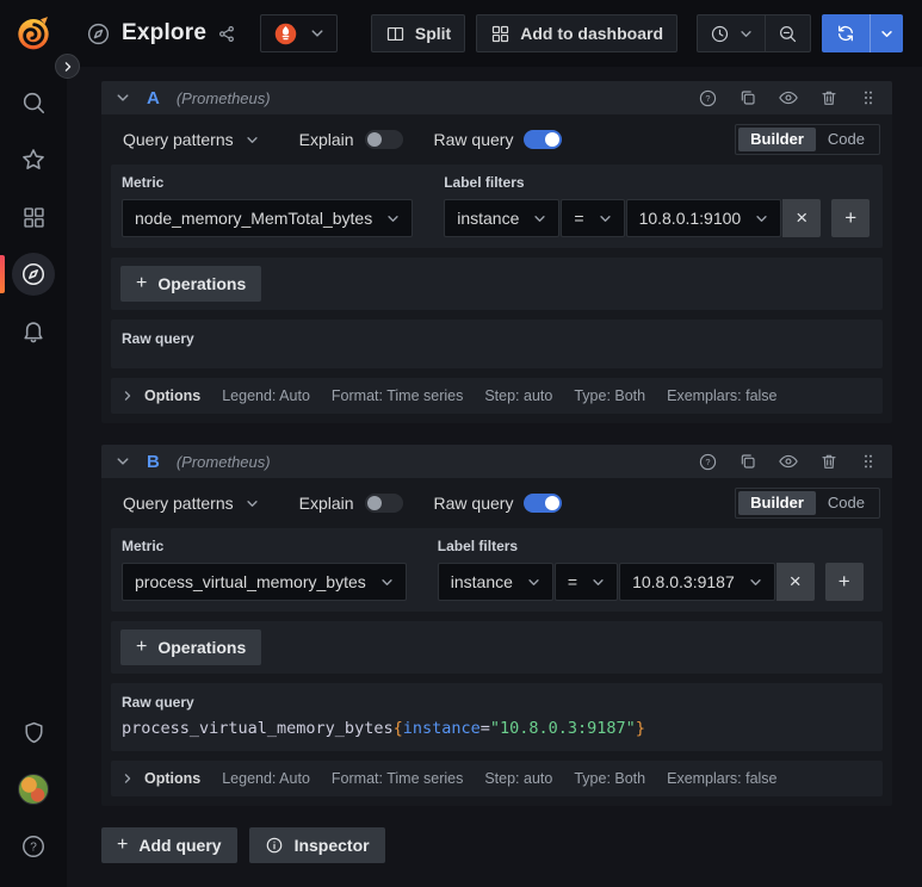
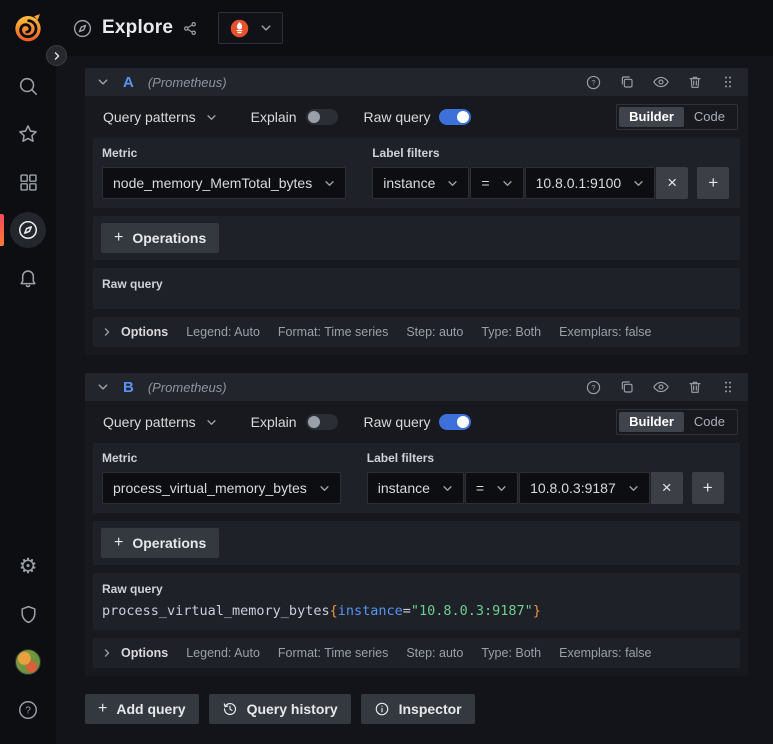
+ ⚙
  ?
  Explore
- Split
- Add to dashboard
  A
  (Prometheus)
  ?
  Query patterns
  Explain
  Raw query
  Builder
  Code
  Metric
  node_memory_MemTotal_bytes
  Label filters
  instance
  =
  10.8.0.1:9100
  ×
  +
  +
  Operations
  Raw query
  Options
  Legend: Auto
  Format: Time series
  Step: auto
  Type: Both
  Exemplars: false
  B
  (Prometheus)
  ?
  Query patterns
  Explain
  Raw query
  Builder
  Code
  Metric
  process_virtual_memory_bytes
  Label filters
  instance
  =
  10.8.0.3:9187
  ×
  +
  +
  Operations
  Raw query
  process_virtual_memory_bytes{instance="10.8.0.3:9187"}
  Options
  Legend: Auto
  Format: Time series
  Step: auto
  Type: Both
  Exemplars: false
  +
  Add query
+ Query history
  Inspector
